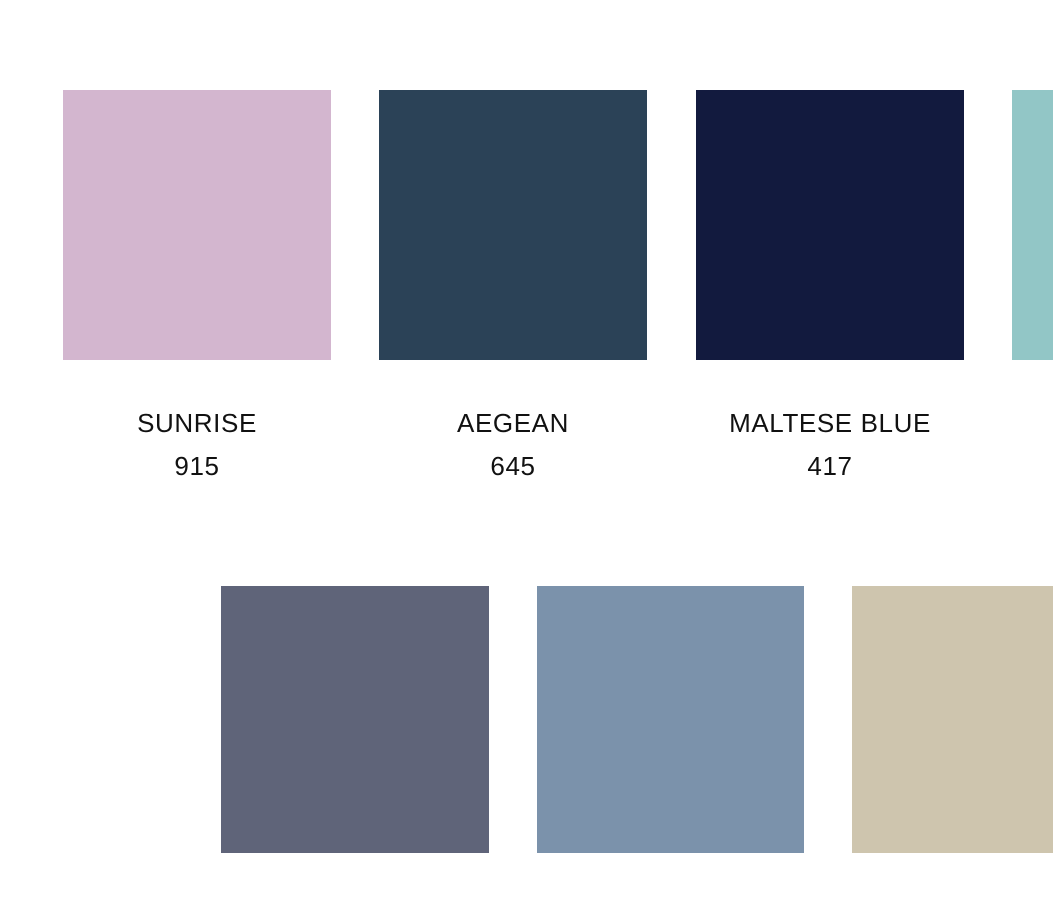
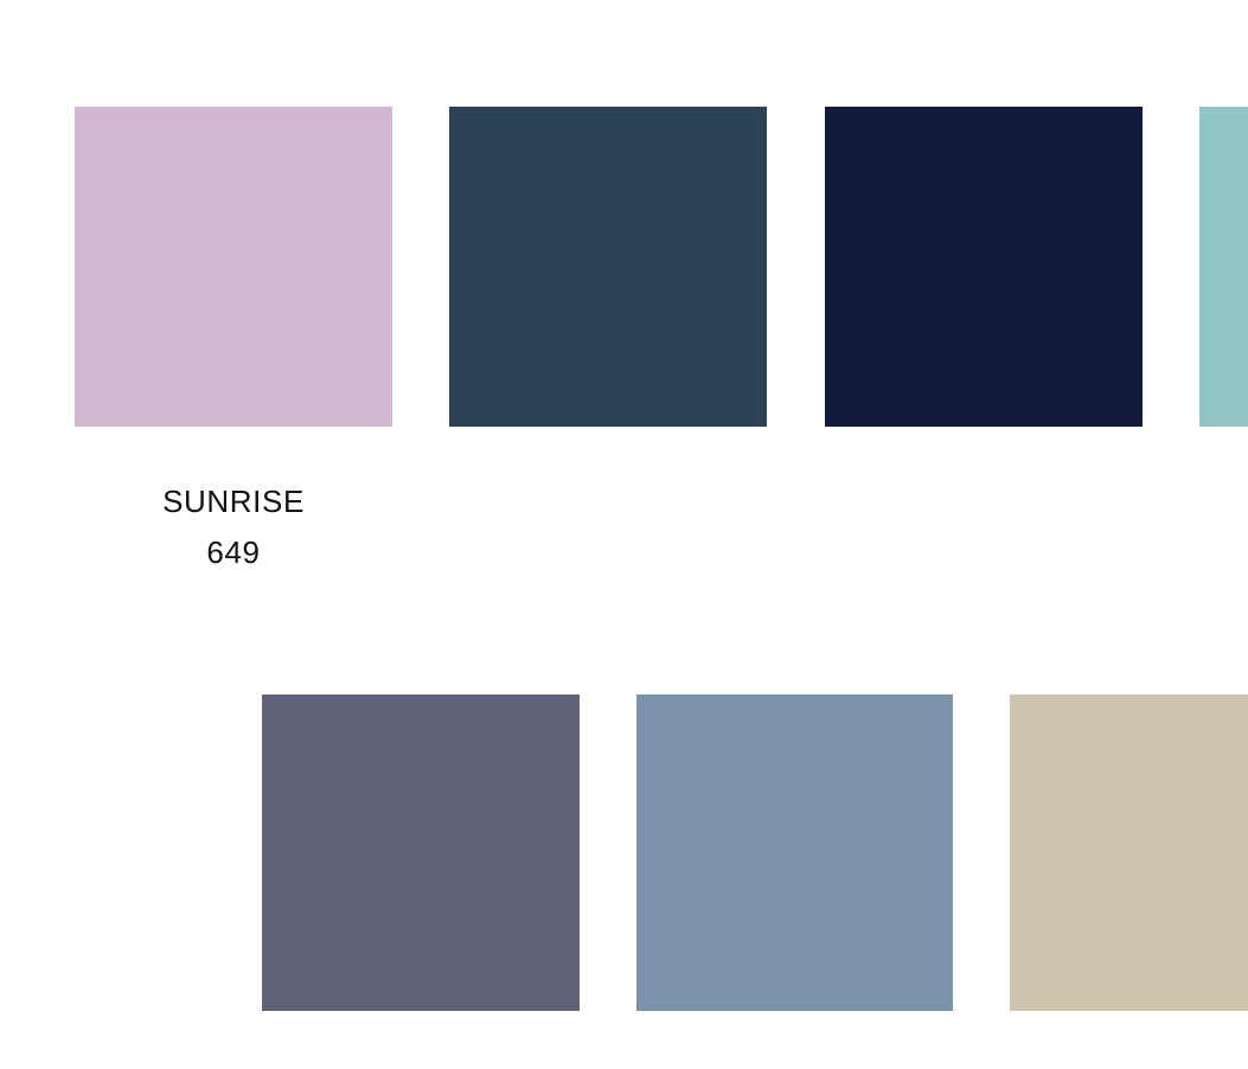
  SUNRISE
- 915
+ 649
- AEGEAN
- 645
- MALTESE BLUE
- 417
